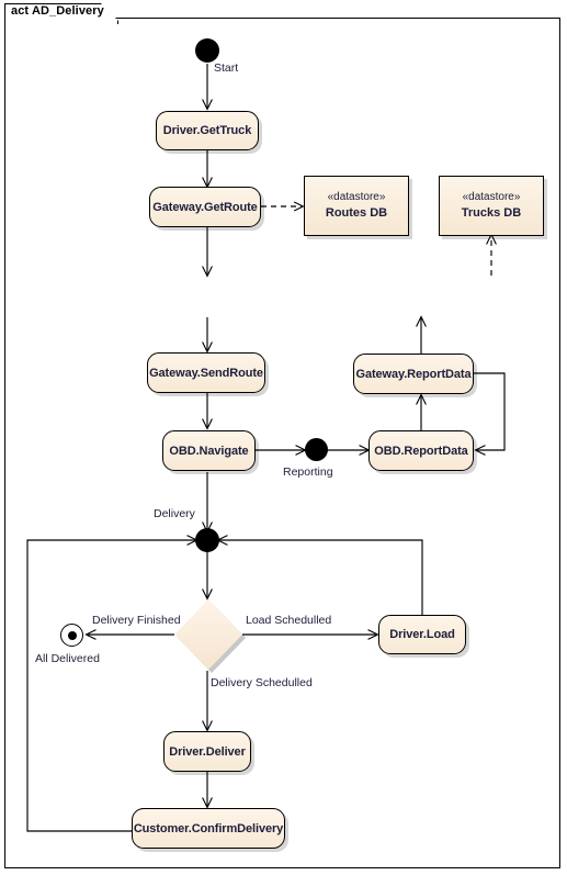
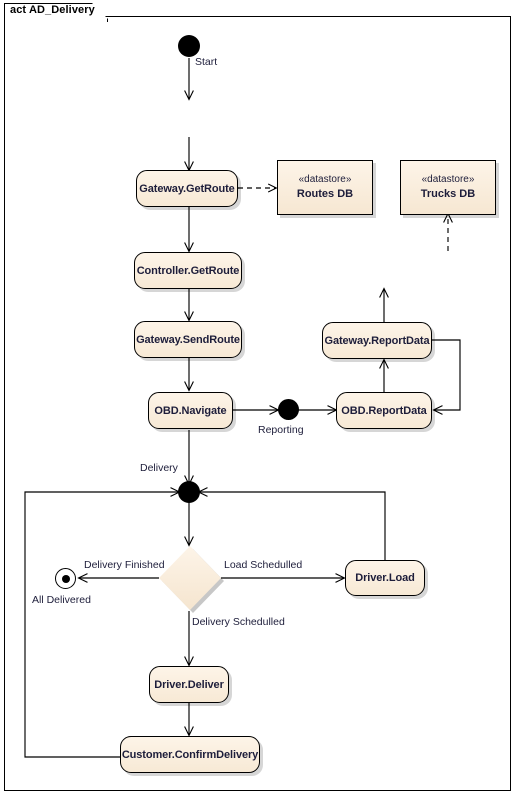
  act AD_Delivery
  Start
- Driver.GetTruck
  Gateway.GetRoute
  «datastore»
  Routes DB
  «datastore»
  Trucks DB
+ Controller.GetRoute
  Gateway.SendRoute
  Gateway.ReportData
  OBD.Navigate
  Reporting
  OBD.ReportData
  Delivery
  Delivery Finished
  Load Schedulled
  Delivery Schedulled
  All Delivered
  Driver.Load
  Driver.Deliver
  Customer.ConfirmDelivery
